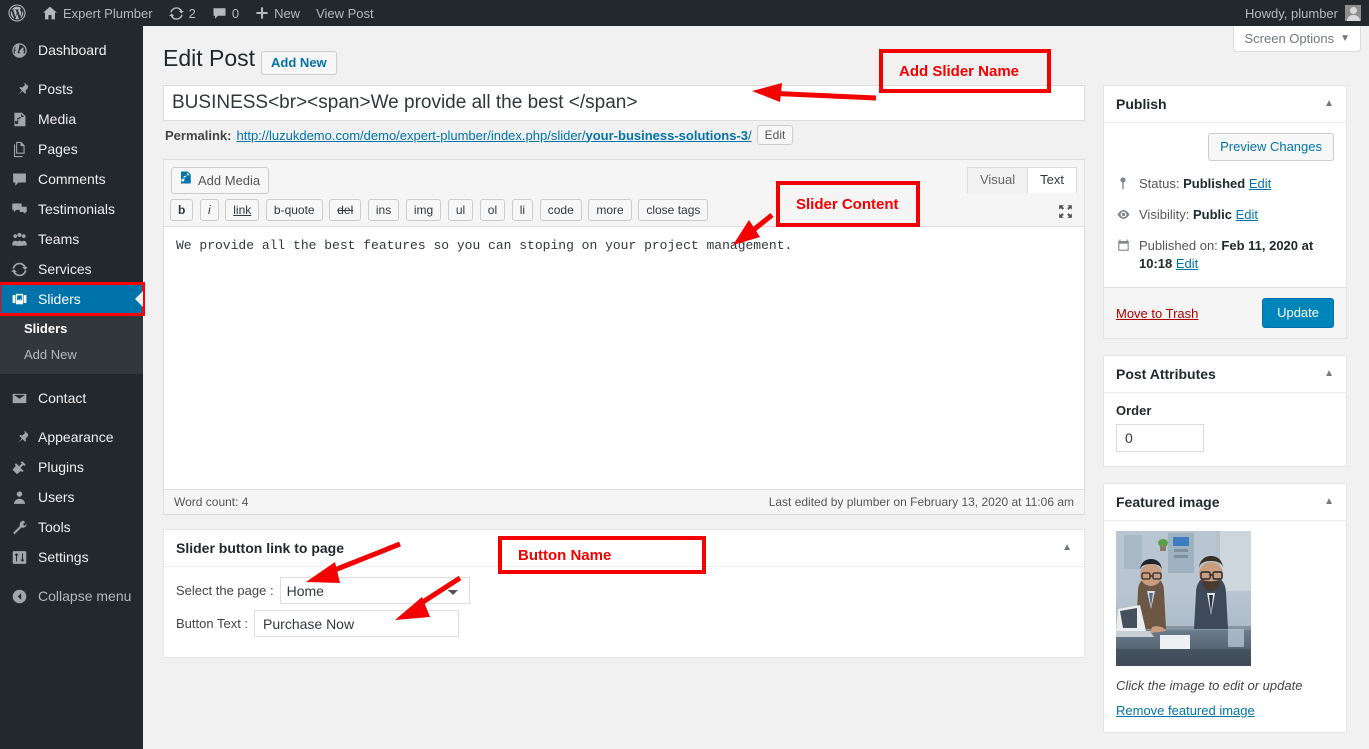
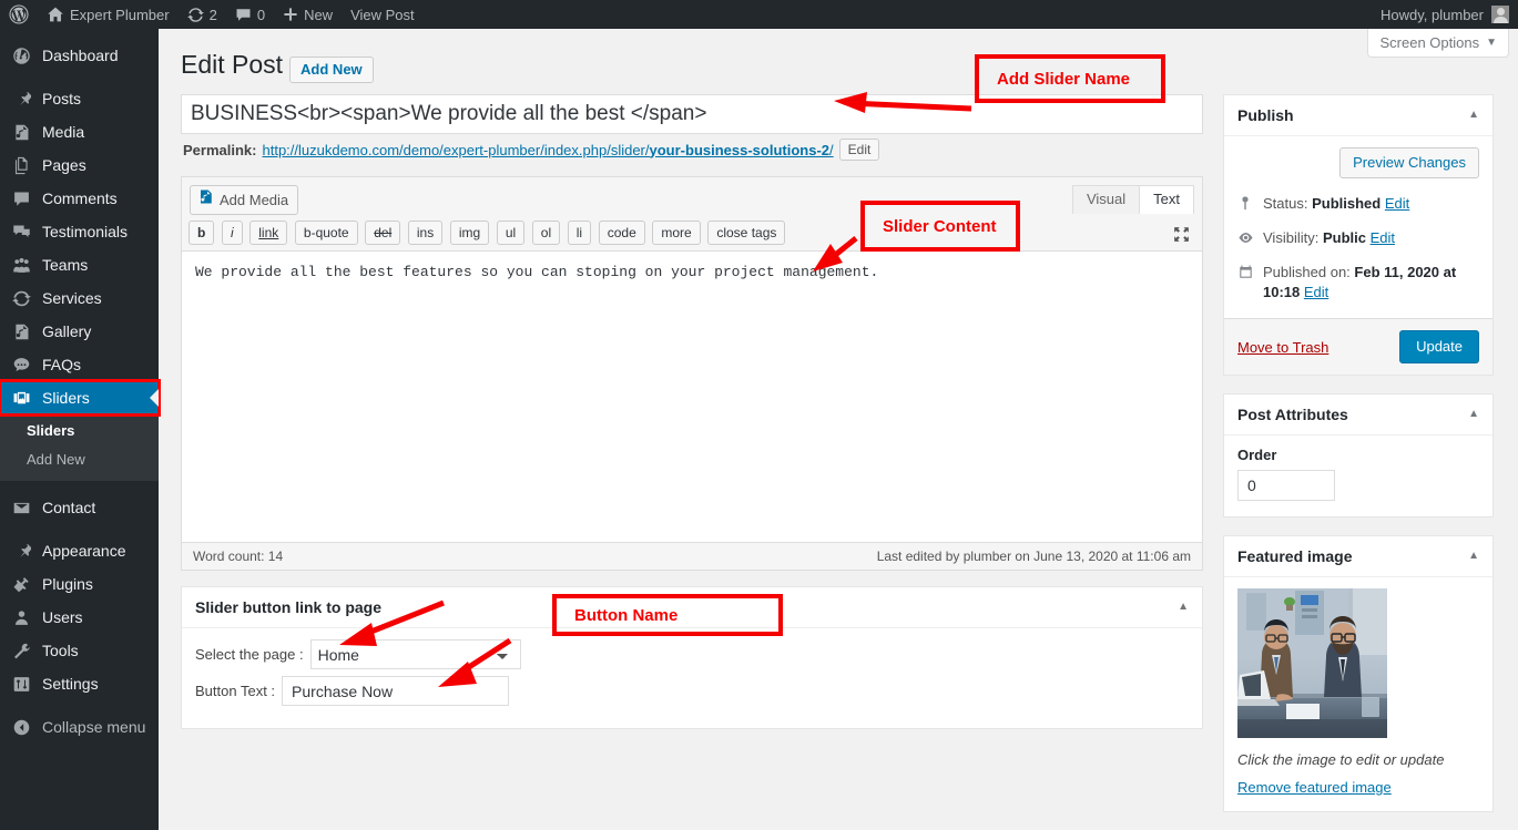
  Expert Plumber
  2
  0
  New
  View Post
  Howdy, plumber
  Dashboard
  Posts
  Media
  Pages
  Comments
  Testimonials
  Teams
  Services
+ Gallery
+ FAQs
  Sliders
  Sliders
  Add New
  Contact
  Appearance
  Plugins
  Users
  Tools
  Settings
  Collapse menu
  Screen Options
  ▼
  Edit Post Add New
  BUSINESS<br><span>We provide all the best </span>
  Permalink:
- http://luzukdemo.com/demo/expert-plumber/index.php/slider/your-business-solutions-3/
+ http://luzukdemo.com/demo/expert-plumber/index.php/slider/your-business-solutions-2/
  Edit
  Add Media
  Visual
  Text
  b i link b-quote del ins img ul ol li code more close tags
  We provide all the best features so you can stoping on your project management.
- Word count: 4
+ Word count: 14
- Last edited by plumber on February 13, 2020 at 11:06 am
+ Last edited by plumber on June 13, 2020 at 11:06 am
  Slider button link to page
  ▲
  Select the page :
  Home
  Button Text :
  Purchase Now
  Publish
  ▲
  Preview Changes
  Status: Published Edit
  Visibility: Public Edit
  Published on: Feb 11, 2020 at 10:18 Edit
  Move to Trash
  Update
  Post Attributes
  ▲
  Order
  0
  Featured image
  ▲
  Click the image to edit or update
  Remove featured image
  Add Slider Name
  Slider Content
  Button Name
